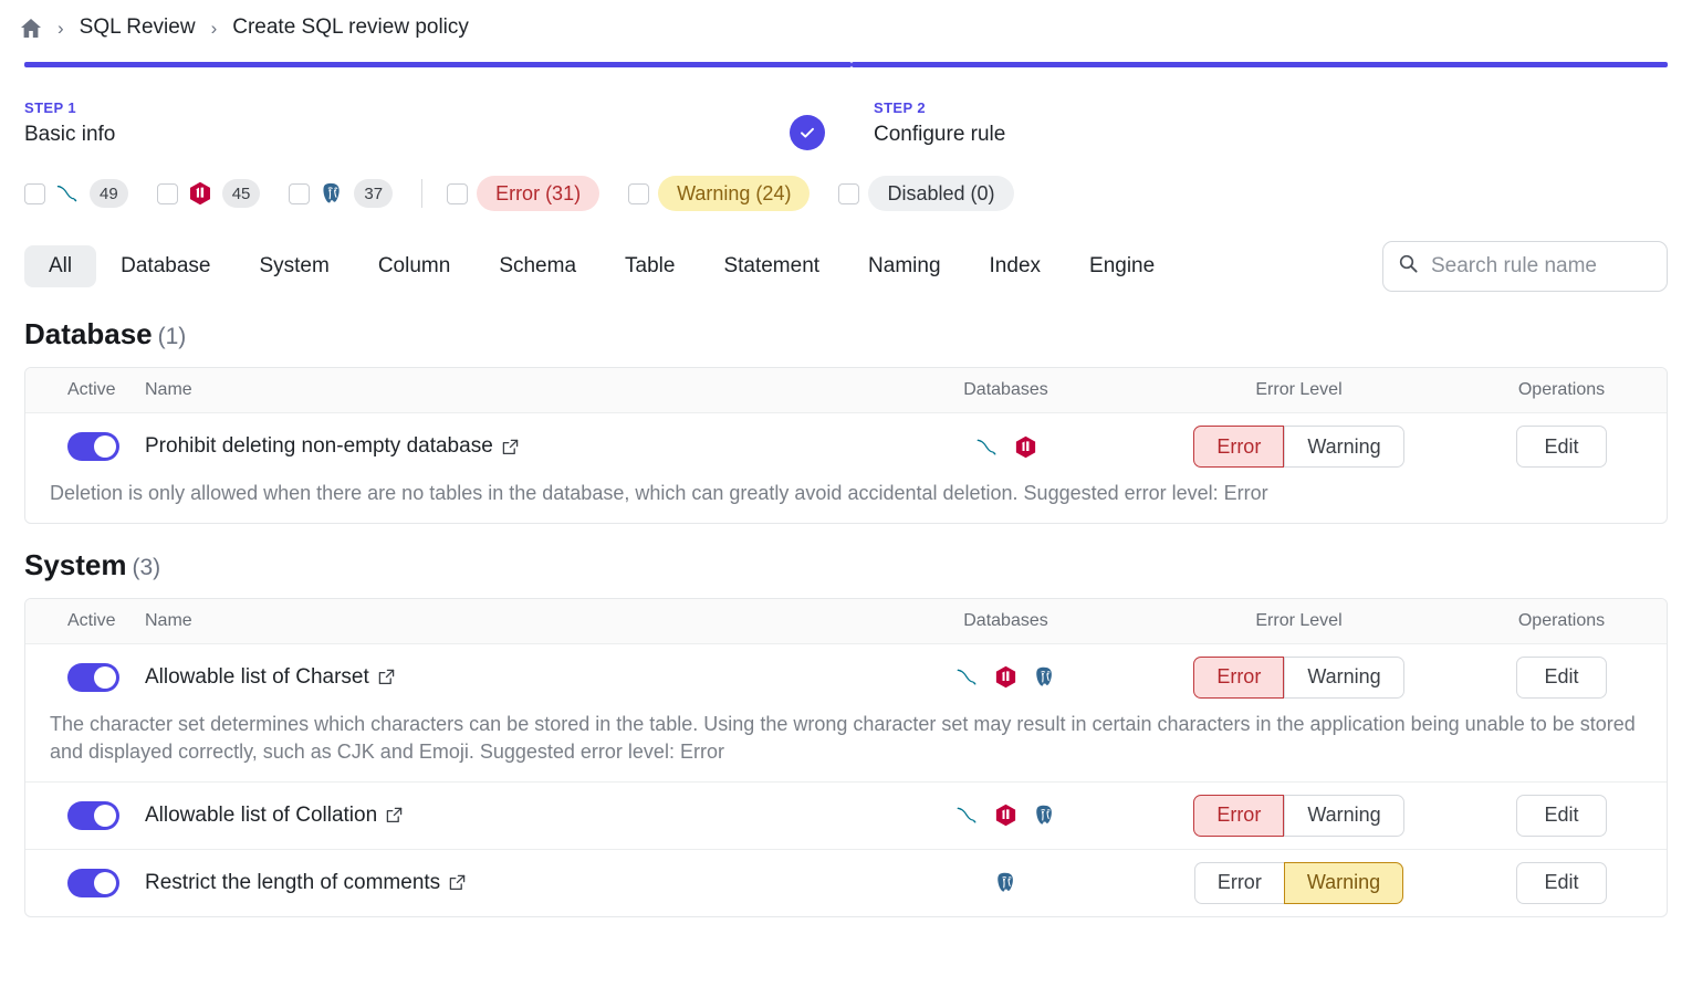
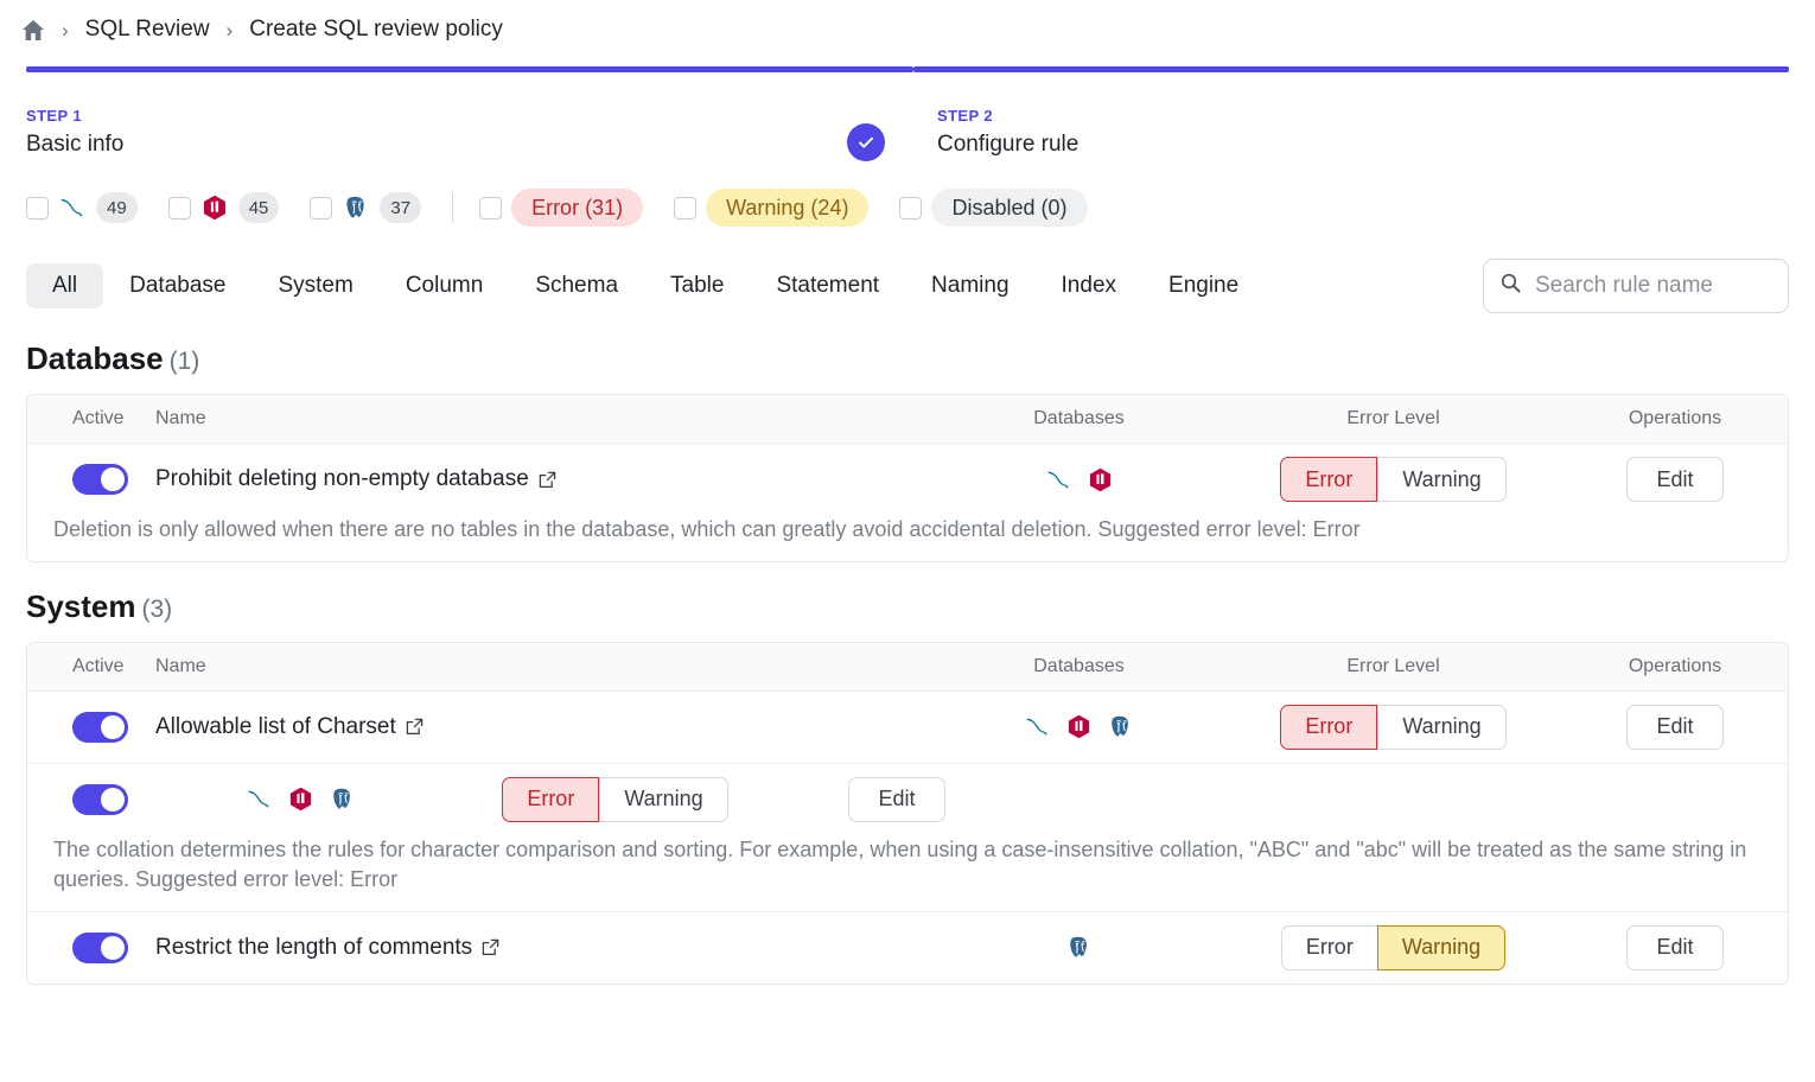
  ›
  SQL Review
  ›
  Create SQL review policy
  STEP 1
  Basic info
  STEP 2
  Configure rule
  49
  45
  37
  Error (31)
  Warning (24)
  Disabled (0)
  All
  Database
  System
  Column
  Schema
  Table
  Statement
  Naming
  Index
  Engine
  Search rule name
  Database (1)
  Active
  Name
  Databases
  Error Level
  Operations
  Prohibit deleting non-empty database
  Error
  Warning
  Edit
  Deletion is only allowed when there are no tables in the database, which can greatly avoid accidental deletion. Suggested error level: Error
  System (3)
  Active
  Name
  Databases
  Error Level
  Operations
  Allowable list of Charset
  Error
  Warning
  Edit
- The character set determines which characters can be stored in the table. Using the wrong character set may result in certain characters in the application being unable to be stored and displayed correctly, such as CJK and Emoji. Suggested error level: Error
- Allowable list of Collation
  Error
  Warning
  Edit
+ The collation determines the rules for character comparison and sorting. For example, when using a case-insensitive collation, "ABC" and "abc" will be treated as the same string in queries. Suggested error level: Error
  Restrict the length of comments
  Error
  Warning
  Edit
